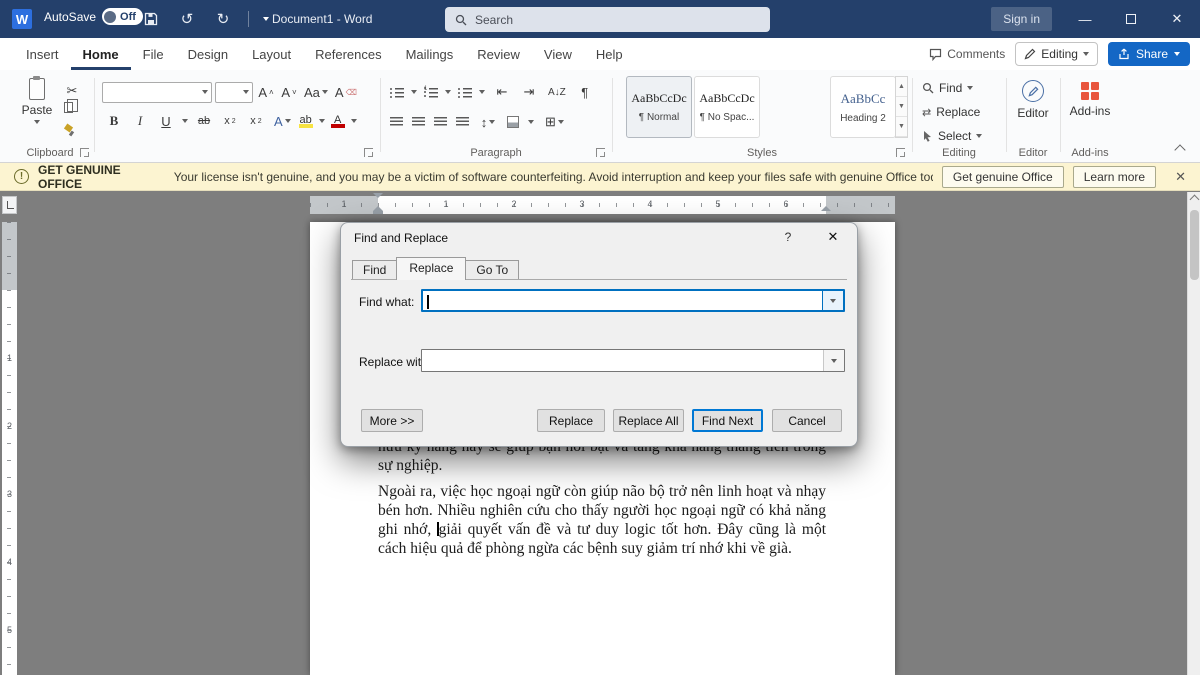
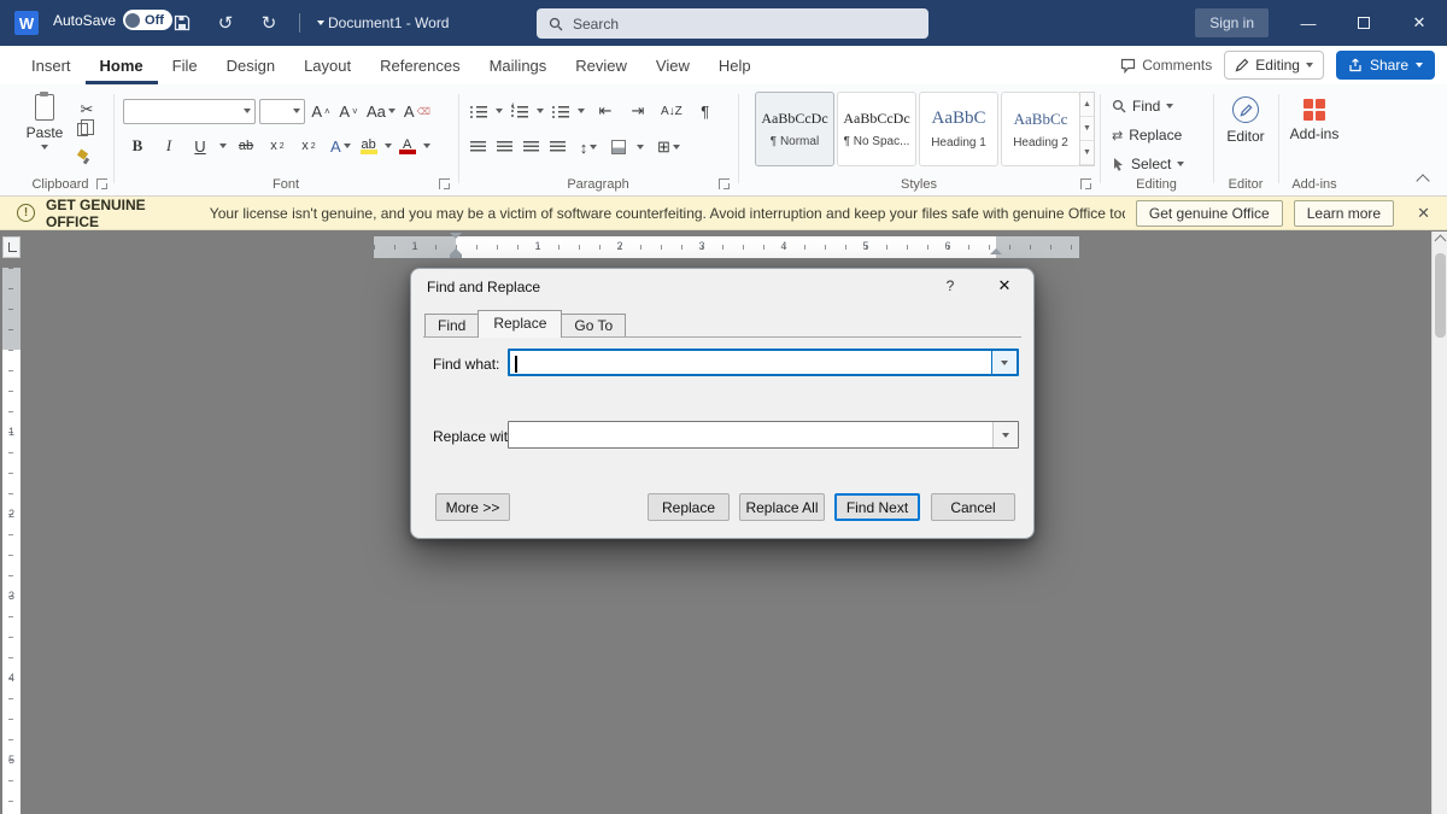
  W
  AutoSave
  Off
  ↺
  ↻
  Document1 - Word
  Search
  Sign in
  —
  ✕
  Insert
  Home
  File
  Design
  Layout
  References
  Mailings
  Review
  View
  Help
  Comments
  Editing
  Share
  Paste
  ✂
  Clipboard
  A
  ˄
  A
  ˅
  Aa
  A
  ⌫
  B
  I
  U
  ab
  x
  x
  A
  ab
  A
+ Font
  ⇤
  ⇥
  A↓Z
  ¶
  ↕
  ⊞
  Paragraph
  AaBbCcDc
  ¶ Normal
  AaBbCcDc
  ¶ No Spac...
+ AaBbC
+ Heading 1
  AaBbCc
  Heading 2
  Styles
  Find
  ⇄
  Replace
  Select
  Editing
  Editor
  Editor
  Add-ins
  Add-ins
  !
  GET GENUINE OFFICE
  Your license isn't genuine, and you may be a victim of software counterfeiting. Avoid interruption and keep your files safe with genuine Office to
  Get genuine Office
  Learn more
  ✕
  1
  1
  2
  3
  4
  5
  6
  1
  2
  3
  4
  5
- sự nghiệp.
- Ngoài ra, việc học ngoại ngữ còn giúp não bộ trở nên linh hoạt và nhạy
- bén hơn. Nhiều nghiên cứu cho thấy người học ngoại ngữ có khả năng
- ghi nhớ, giải quyết vấn đề và tư duy logic tốt hơn. Đây cũng là một
- cách hiệu quả để phòng ngừa các bệnh suy giảm trí nhớ khi về già.
  Find and Replace
  ?
  ✕
  Find
  Replace
  Go To
  Find what:
  Replace wit
  More >>
  Replace
  Replace All
  Find Next
  Cancel
